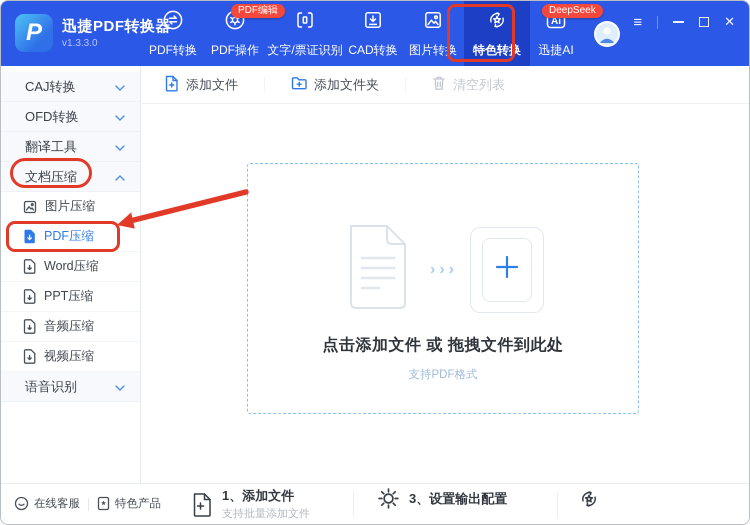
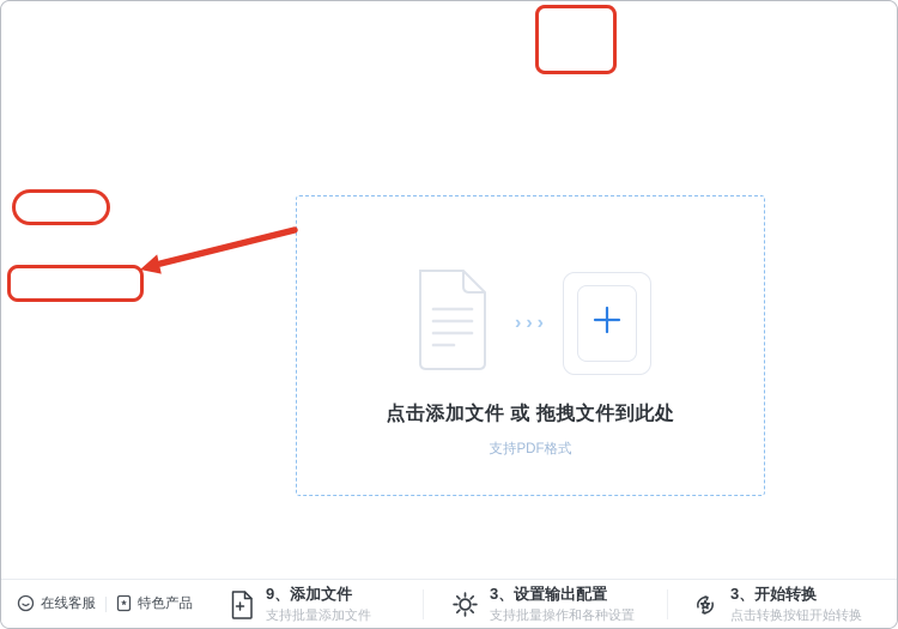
- P
- 迅捷PDF转换器
- v1.3.3.0
- PDF转换
- PDF编辑
- PDF操作
- 文字/票证识别
- CAD转换
- 图片转换
- 特色转换
- DeepSeek
- Ai
- 迅捷AI
- ≡
- ✕
- CAJ转换
- OFD转换
- 翻译工具
- 文档压缩
- 图片压缩
- PDF压缩
- Word压缩
- PPT压缩
- 音频压缩
- 视频压缩
- 语音识别
- 添加文件
- 添加文件夹
- 清空列表
  ›››
  点击添加文件 或 拖拽文件到此处
  支持PDF格式
  在线客服
  特色产品
- 1、添加文件
+ 9、添加文件
  支持批量添加文件
  3、设置输出配置
+ 支持批量操作和各种设置
+ 3、开始转换
+ 点击转换按钮开始转换
